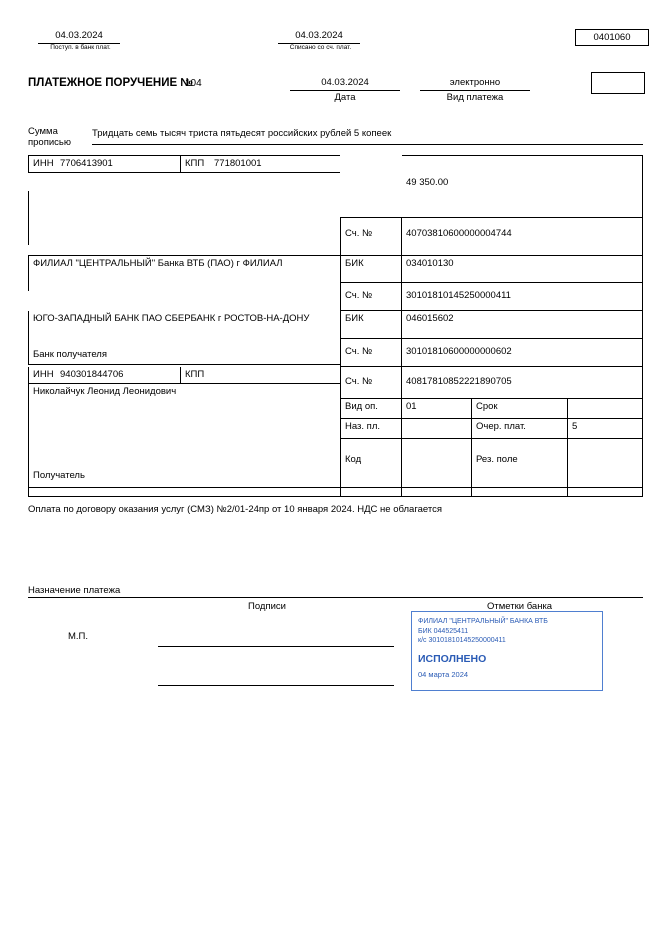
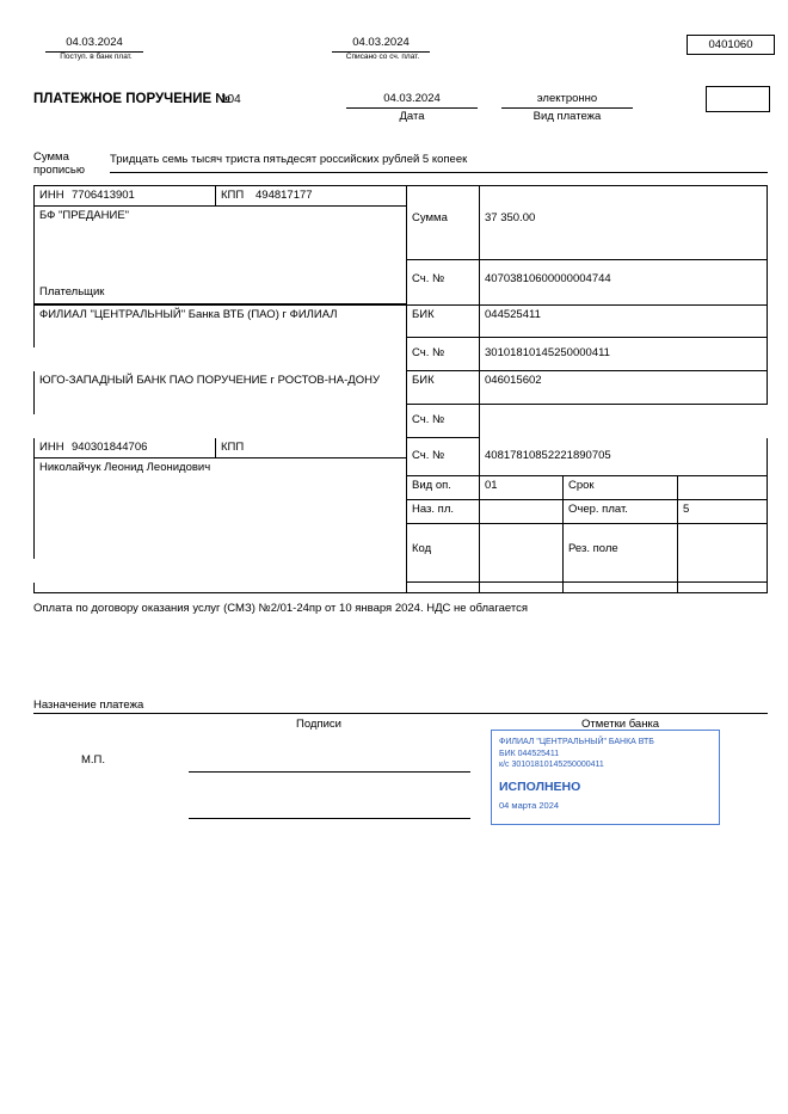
  04.03.2024
  04.03.2024
  0401060
  ПЛАТЕЖНОЕ ПОРУЧЕНИЕ №
  104
  04.03.2024
  Дата
  электронно
  Вид платежа
  Сумма прописью
  Тридцать семь тысяч триста пятьдесят российских рублей 5 копеек
  ИНН
  7706413901
  КПП
- 771801001
+ 494817177
+ БФ "ПРЕДАНИЕ"
+ Плательщик
+ Сумма
- 49 350.00
+ 37 350.00
  Сч. №
  40703810600000004744
  ФИЛИАЛ "ЦЕНТРАЛЬНЫЙ" Банка ВТБ (ПАО) г ФИЛИАЛ
  БИК
- 034010130
+ 044525411
  Сч. №
  30101810145250000411
- ЮГО-ЗАПАДНЫЙ БАНК ПАО СБЕРБАНК г РОСТОВ-НА-ДОНУ
+ ЮГО-ЗАПАДНЫЙ БАНК ПАО ПОРУЧЕНИЕ г РОСТОВ-НА-ДОНУ
- Банк получателя
  БИК
  046015602
  Сч. №
- 30101810600000000602
  ИНН
  940301844706
  КПП
  Сч. №
  40817810852221890705
  Николайчук Леонид Леонидович
- Получатель
  Вид оп.
  01
  Срок
  Наз. пл.
  Очер. плат.
  5
  Код
  Рез. поле
  Оплата по договору оказания услуг (СМЗ) №2/01-24пр от 10 января 2024. НДС не облагается
  Назначение платежа
  Подписи
  Отметки банка
  М.П.
  ИСПОЛНЕНО
  04 марта 2024
